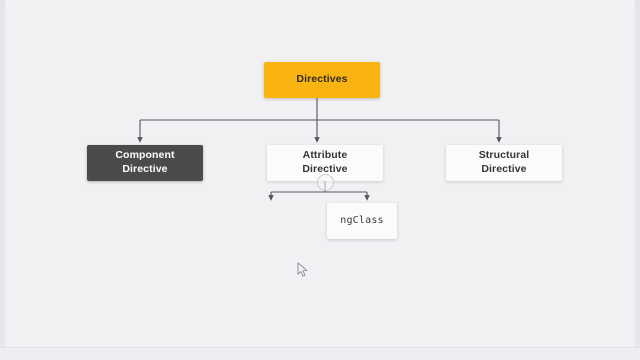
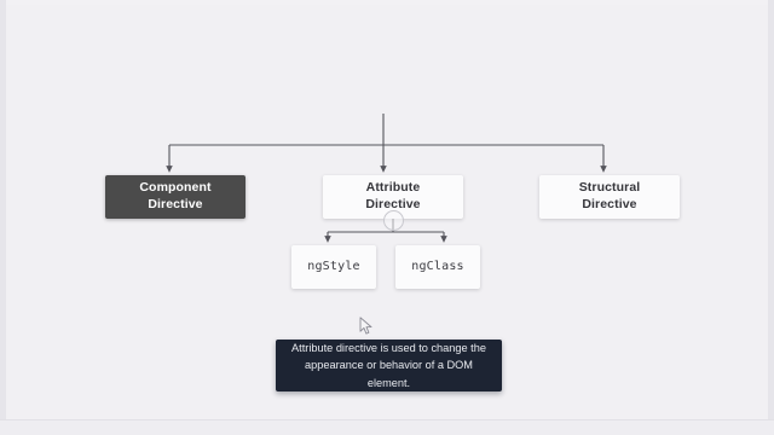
- Directives
  Component
  Directive
  Attribute
  Directive
  Structural
  Directive
+ ngStyle
  ngClass
+ Attribute directive is used to change the
+ appearance or behavior of a DOM element.
